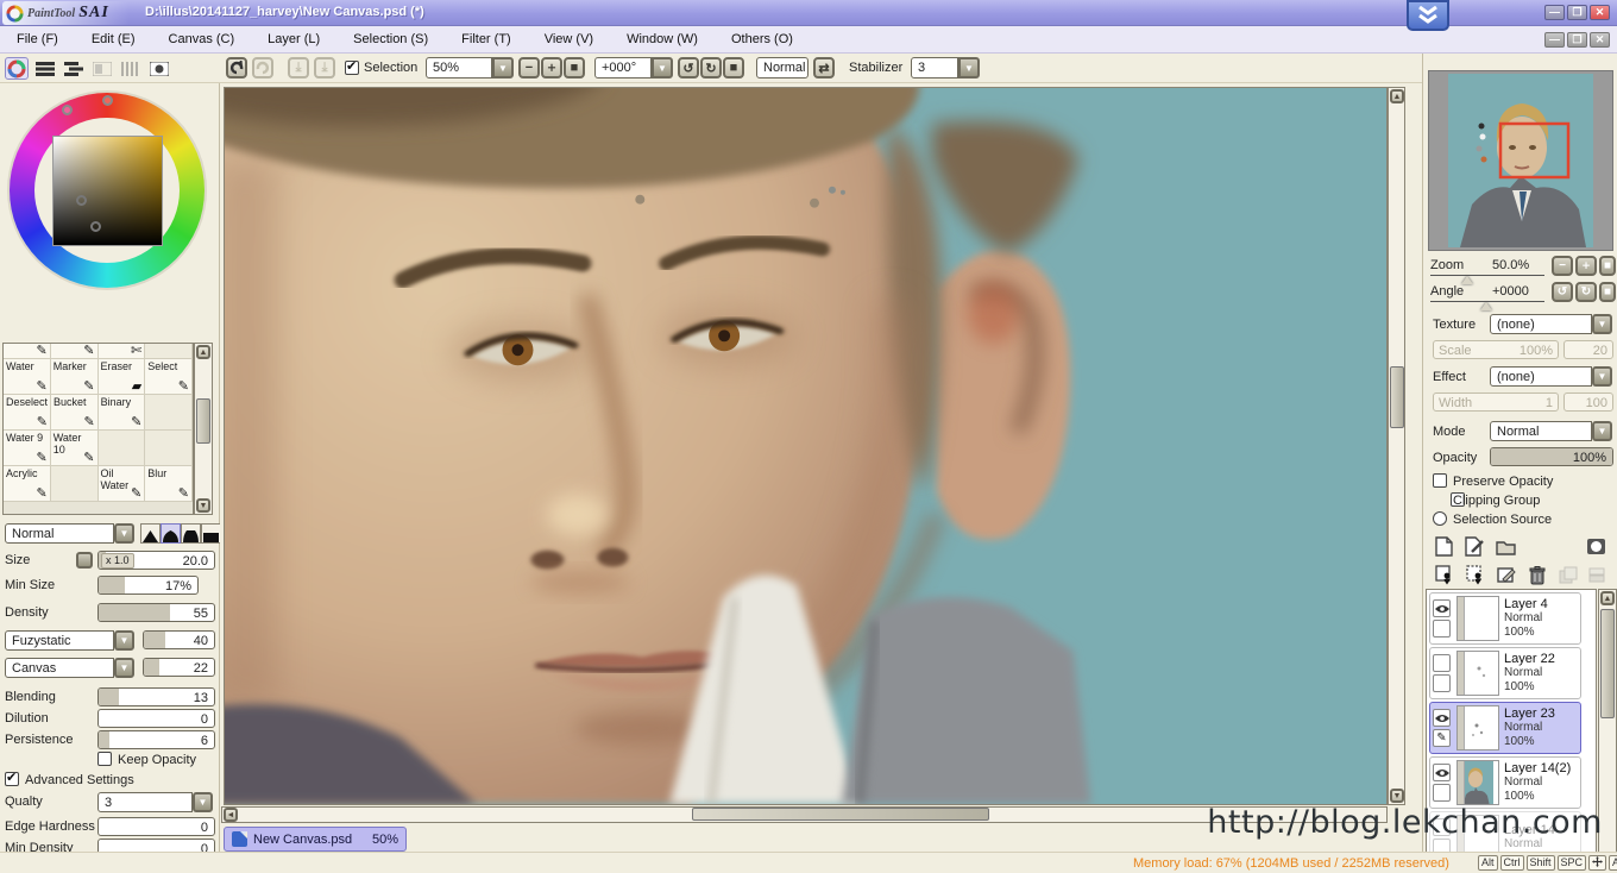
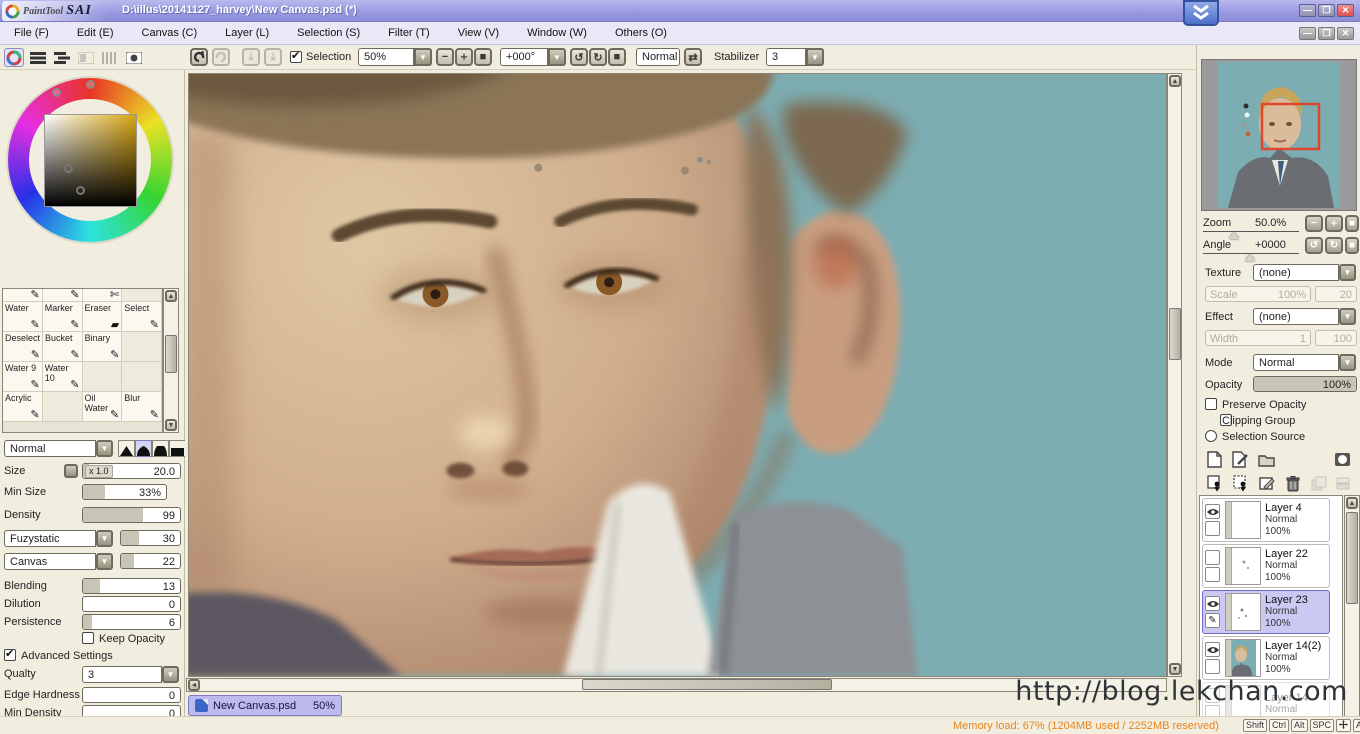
  PaintTool
  SAI
  D:\illus\20141127_harvey\New Canvas.psd (*)
  —
  ❐
  ✕
  File (F)
  Edit (E)
  Canvas (C)
  Layer (L)
  Selection (S)
  Filter (T)
  View (V)
  Window (W)
  Others (O)
  —
  ❐
  ✕
  ⤓
  ⤓
  Selection
  50%
  ▼
  −
  ＋
  ■
  +000°
  ▼
  ↺
  ↻
  ■
  Normal
  ⇄
  Stabilizer
  3
  ▼
  ✎
  ✎
  ✄
  Water
  ✎
  Marker
  ✎
  Eraser
  ▰
  Select
  ✎
  Deselect
  ✎
  Bucket
  ✎
  Binary
  ✎
  Water 9
  ✎
  Water 10
  ✎
  Acrylic
  ✎
  Oil Water
  ✎
  Blur
  ✎
  Normal
  ▼
  Size
  x 1.0
  20.0
  Min Size
- 17%
+ 33%
  Density
- 55
+ 99
  Fuzystatic
  ▼
- 40
+ 30
  Canvas
  ▼
  22
  Blending
  13
  Dilution
  0
  Persistence
  6
  Keep Opacity
  Advanced Settings
  Qualty
  3
  ▼
  Edge Hardness
  0
  Min Density
  0
  New Canvas.psd
  50%
  Zoom
  50.0%
  −
  ＋
  ■
  Angle
  +0000
  ↺
  ↻
  ■
  Texture
  (none)
  ▼
  Scale
  100%
  20
  Effect
  (none)
  ▼
  Width
  1
  100
  Mode
  Normal
  ▼
  Opacity
  100%
  Preserve Opacity
  Clipping Group
  Selection Source
  Layer 4
  Normal
  100%
  Layer 22
  Normal
  100%
  ✎
  Layer 23
  Normal
  100%
  Layer 14(2)
  Normal
  100%
  Layer 14
  Normal
  Memory load: 67% (1204MB used / 2252MB reserved)
- Alt
+ Shift
  Ctrl
- Shift
+ Alt
  SPC
  http://blog.lekchan.com
